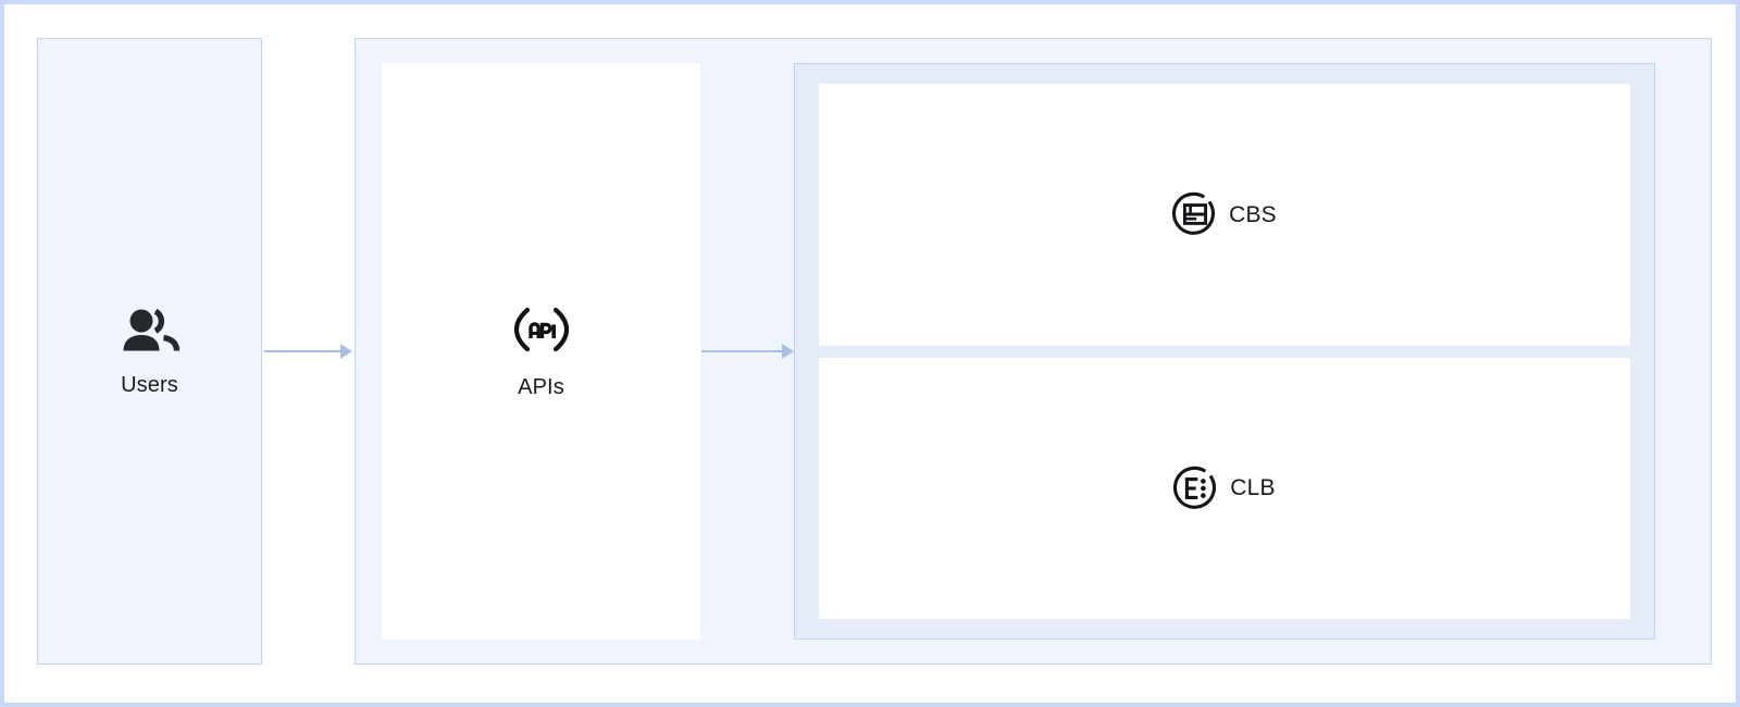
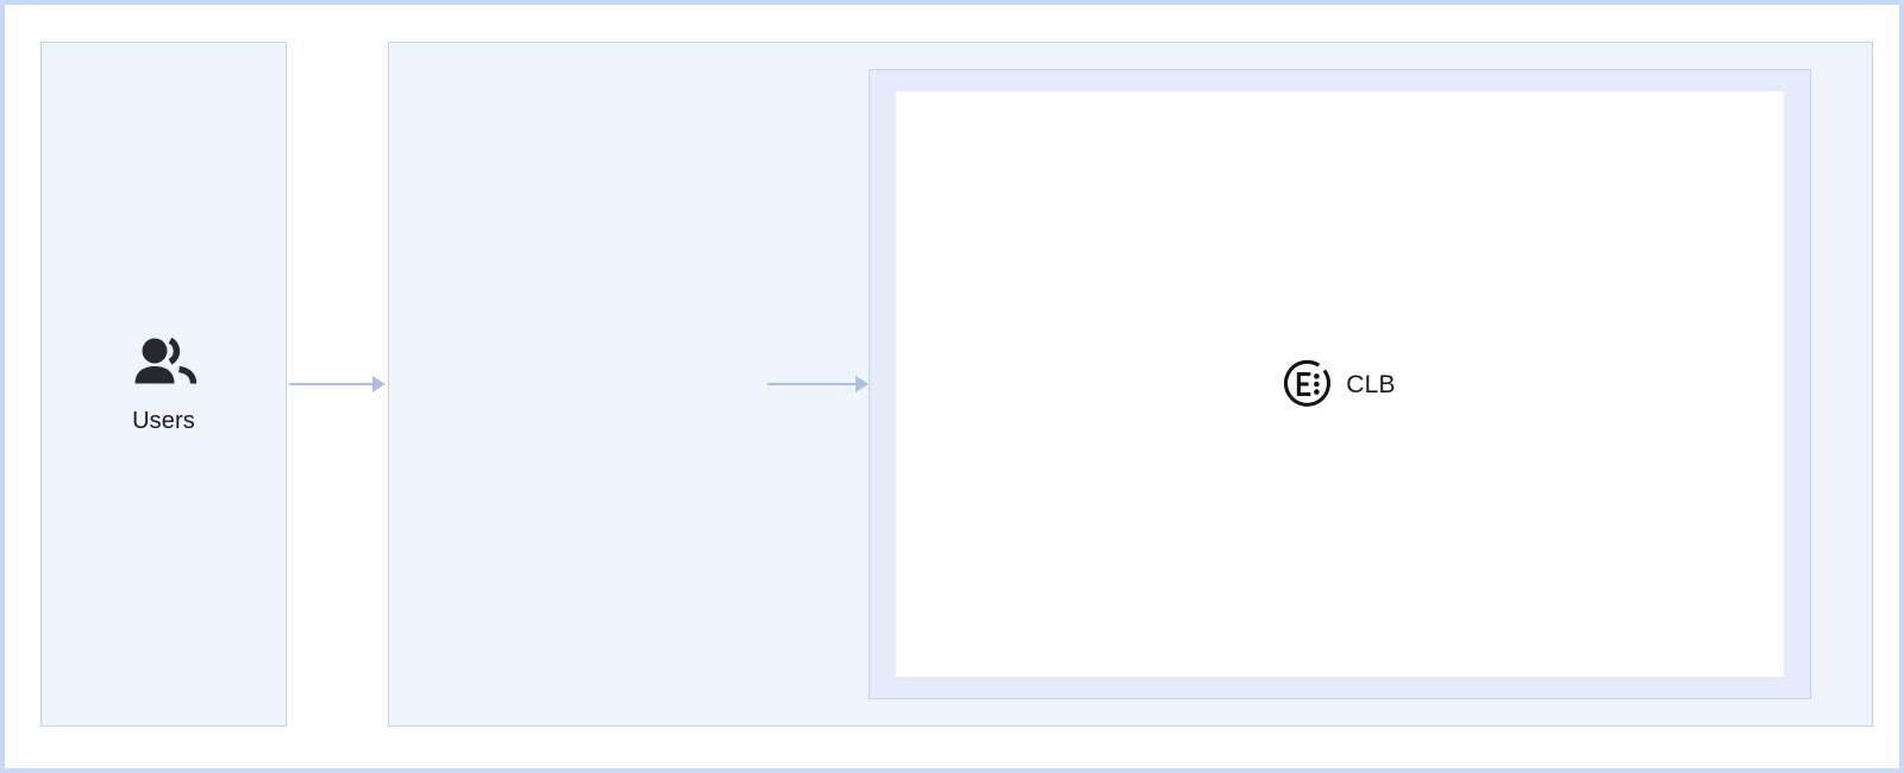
  Users
- APIs
- CBS
  CLB
